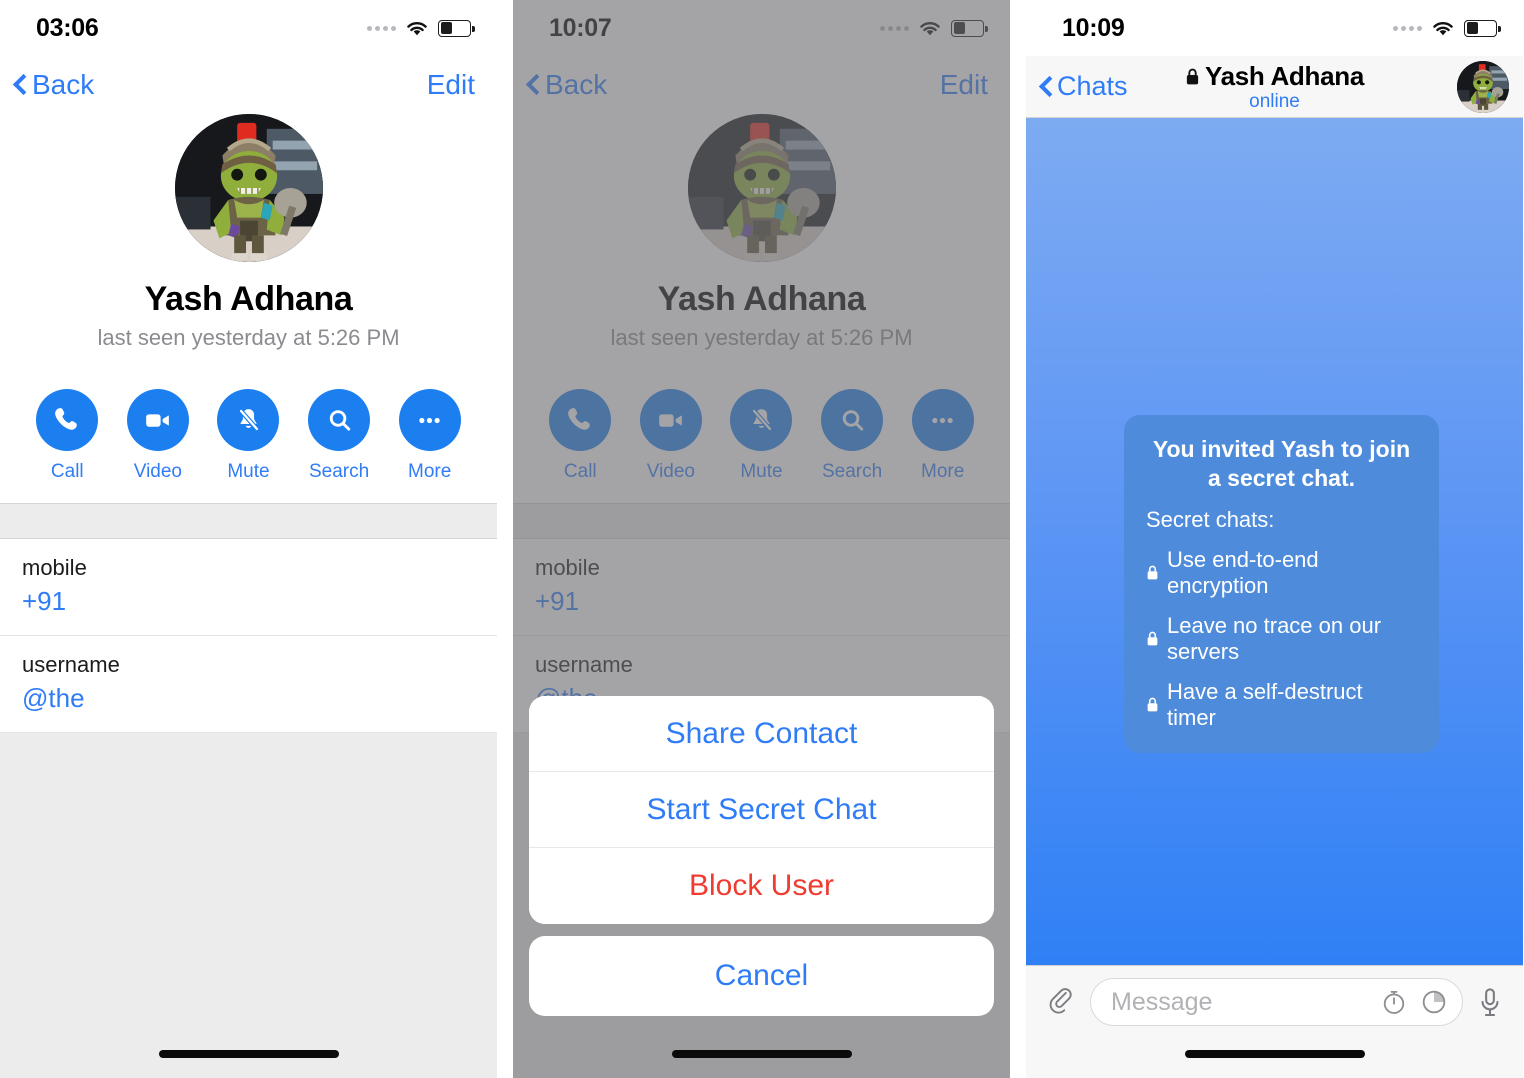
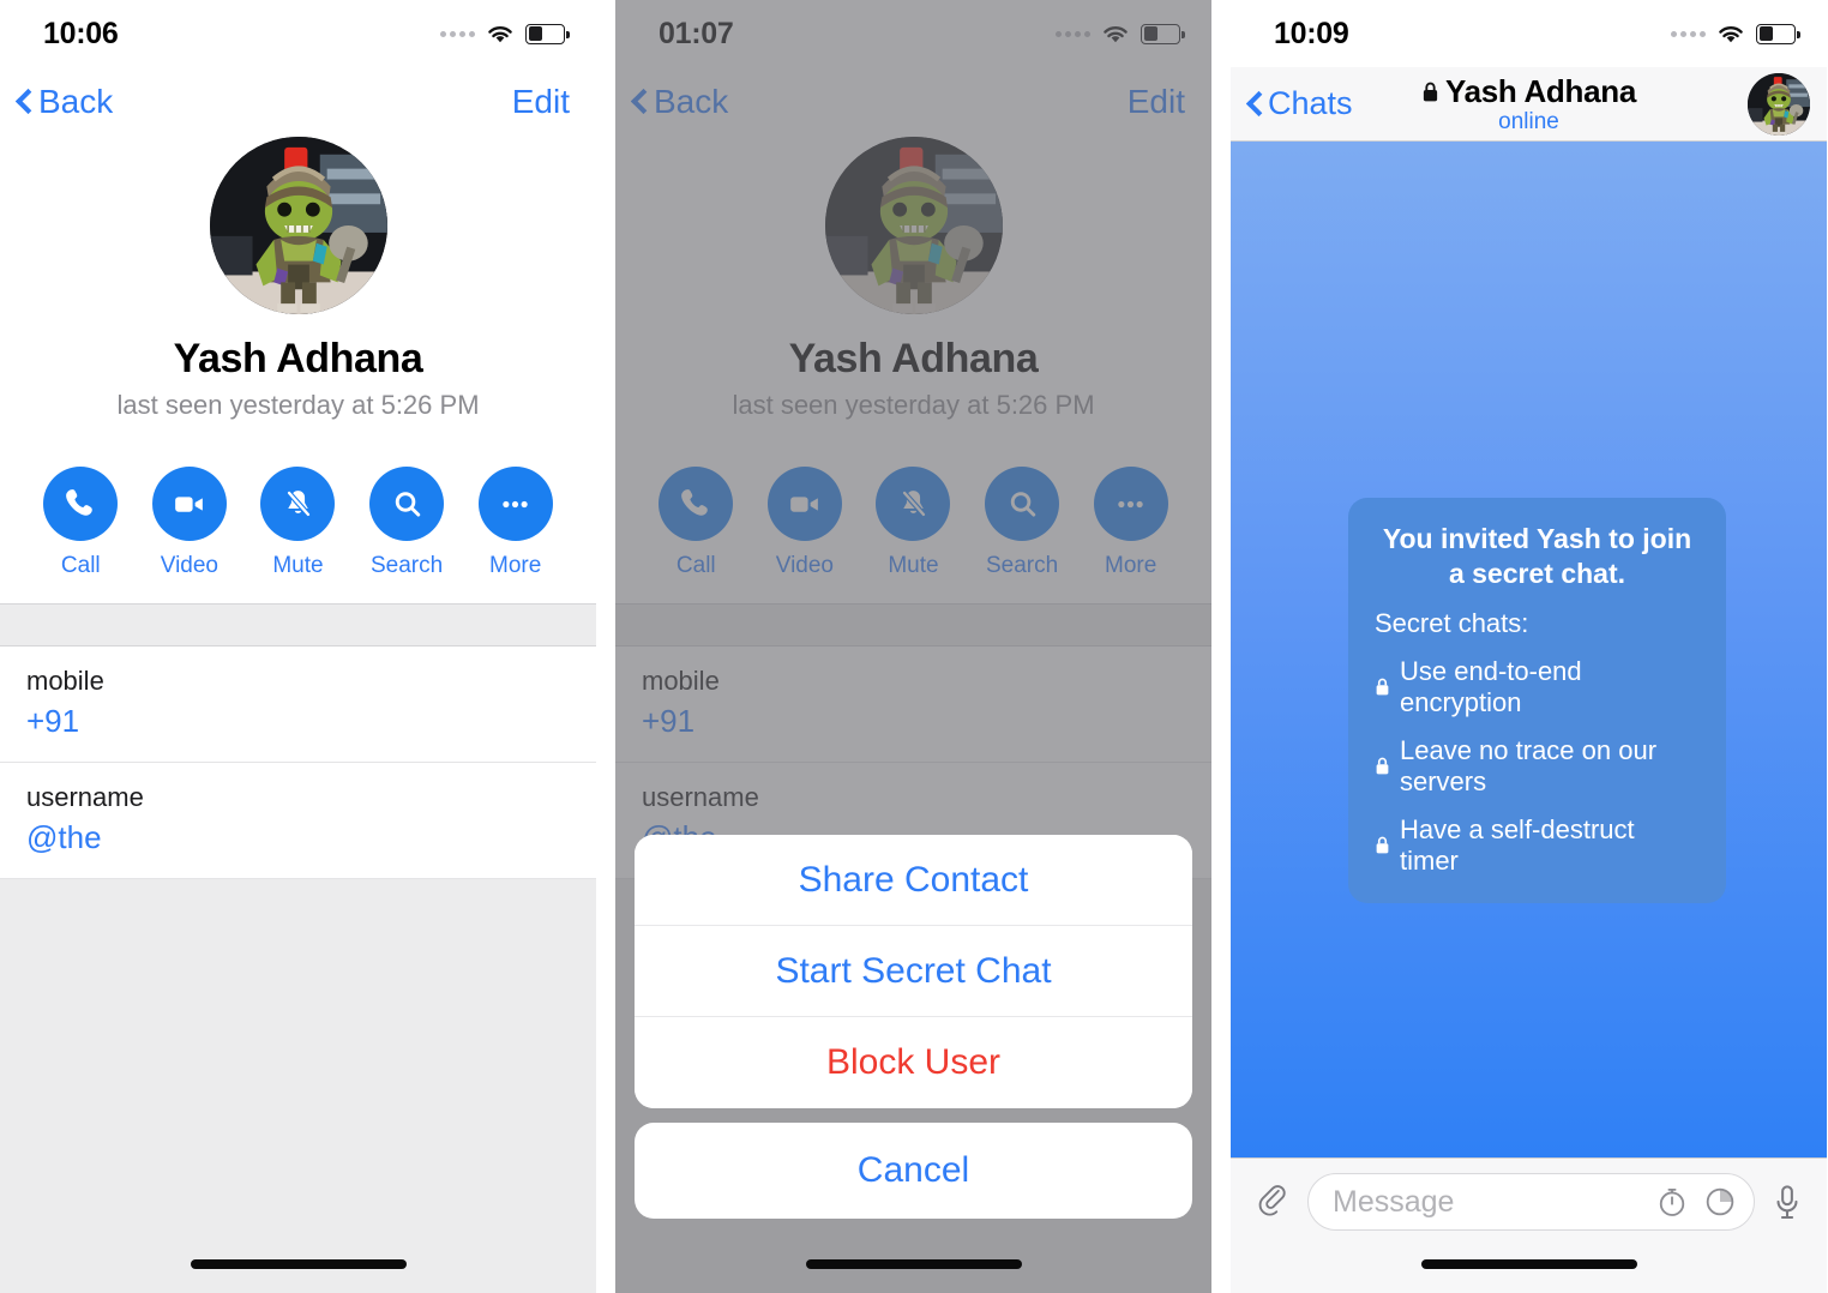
- 03:06
+ 10:06
  Back
  Edit
  Yash Adhana
  last seen yesterday at 5:26 PM
  Call
  Video
  Mute
  Search
  More
  mobile
  +91
  username
  @the
- 10:07
+ 01:07
  Back
  Edit
  Yash Adhana
  last seen yesterday at 5:26 PM
  Call
  Video
  Mute
  Search
  More
  mobile
  +91
  username
  Share Contact
  Start Secret Chat
  Block User
  Cancel
  10:09
  Chats
  Yash Adhana
  online
  You invited Yash to join a secret chat.
  Secret chats:
  Use end-to-end encryption
  Leave no trace on our servers
  Have a self-destruct timer
  Message
